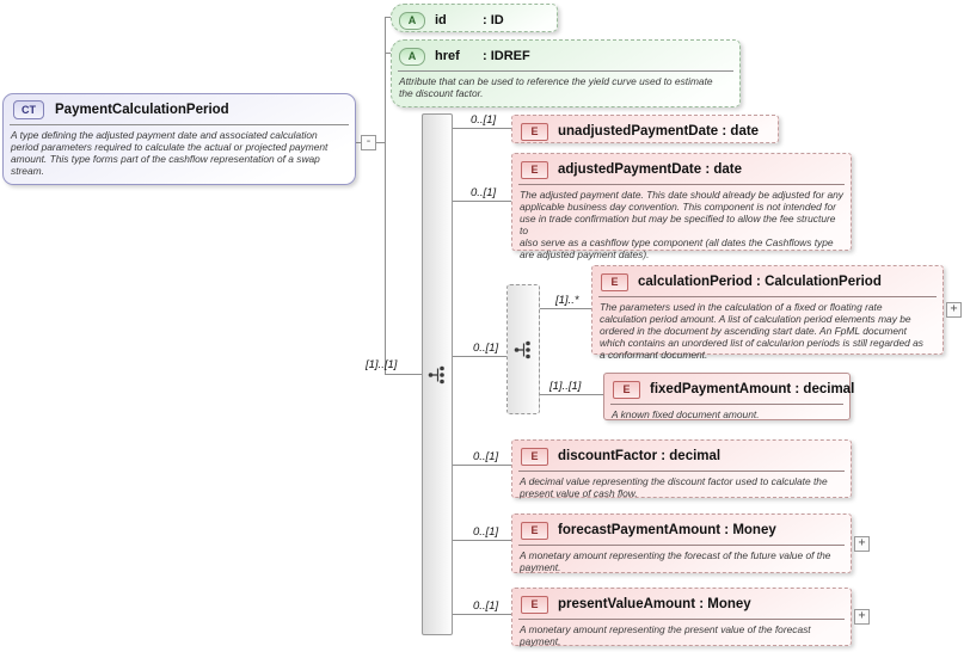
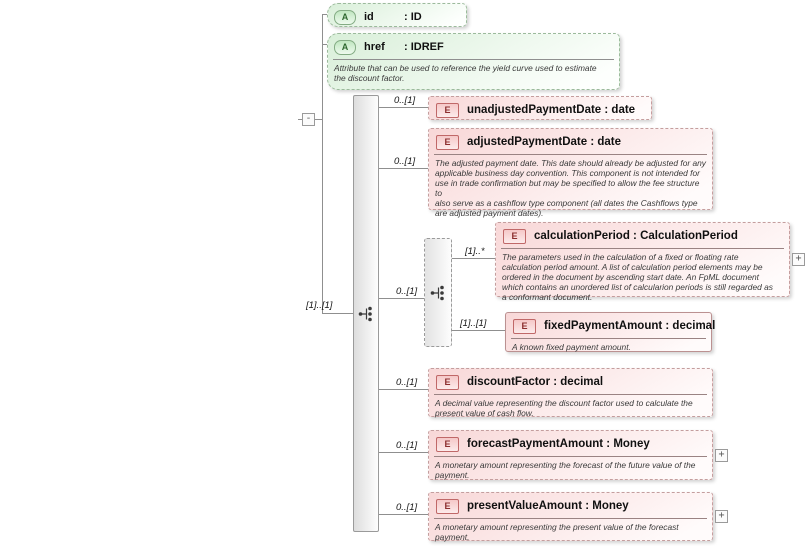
- CT
- PaymentCalculationPeriod
- A type defining the adjusted payment date and associated calculation
- period parameters required to calculate the actual or projected payment
- amount. This type forms part of the cashflow representation of a swap
- stream.
  -
  A
  id
  : ID
  A
  href
  : IDREF
  Attribute that can be used to reference the yield curve used to estimate
  the discount factor.
  E
  unadjustedPaymentDate : date
  E
  adjustedPaymentDate : date
  The adjusted payment date. This date should already be adjusted for any
  applicable business day convention. This component is not intended for
  use in trade confirmation but may be specified to allow the fee structure to
  also serve as a cashflow type component (all dates the Cashflows type
  are adjusted payment dates).
  E
  calculationPeriod : CalculationPeriod
  The parameters used in the calculation of a fixed or floating rate
  calculation period amount. A list of calculation period elements may be
  ordered in the document by ascending start date. An FpML document
  which contains an unordered list of calcularion periods is still regarded as
  a conformant document.
  E
  fixedPaymentAmount : decimal
- A known fixed document amount.
+ A known fixed payment amount.
  E
  discountFactor : decimal
  A decimal value representing the discount factor used to calculate the
  present value of cash flow.
  E
  forecastPaymentAmount : Money
  A monetary amount representing the forecast of the future value of the
  payment.
  E
  presentValueAmount : Money
  A monetary amount representing the present value of the forecast
  payment.
  +
  +
  +
  [1]..[1]
  0..[1]
  0..[1]
  0..[1]
  [1]..*
  [1]..[1]
  0..[1]
  0..[1]
  0..[1]
